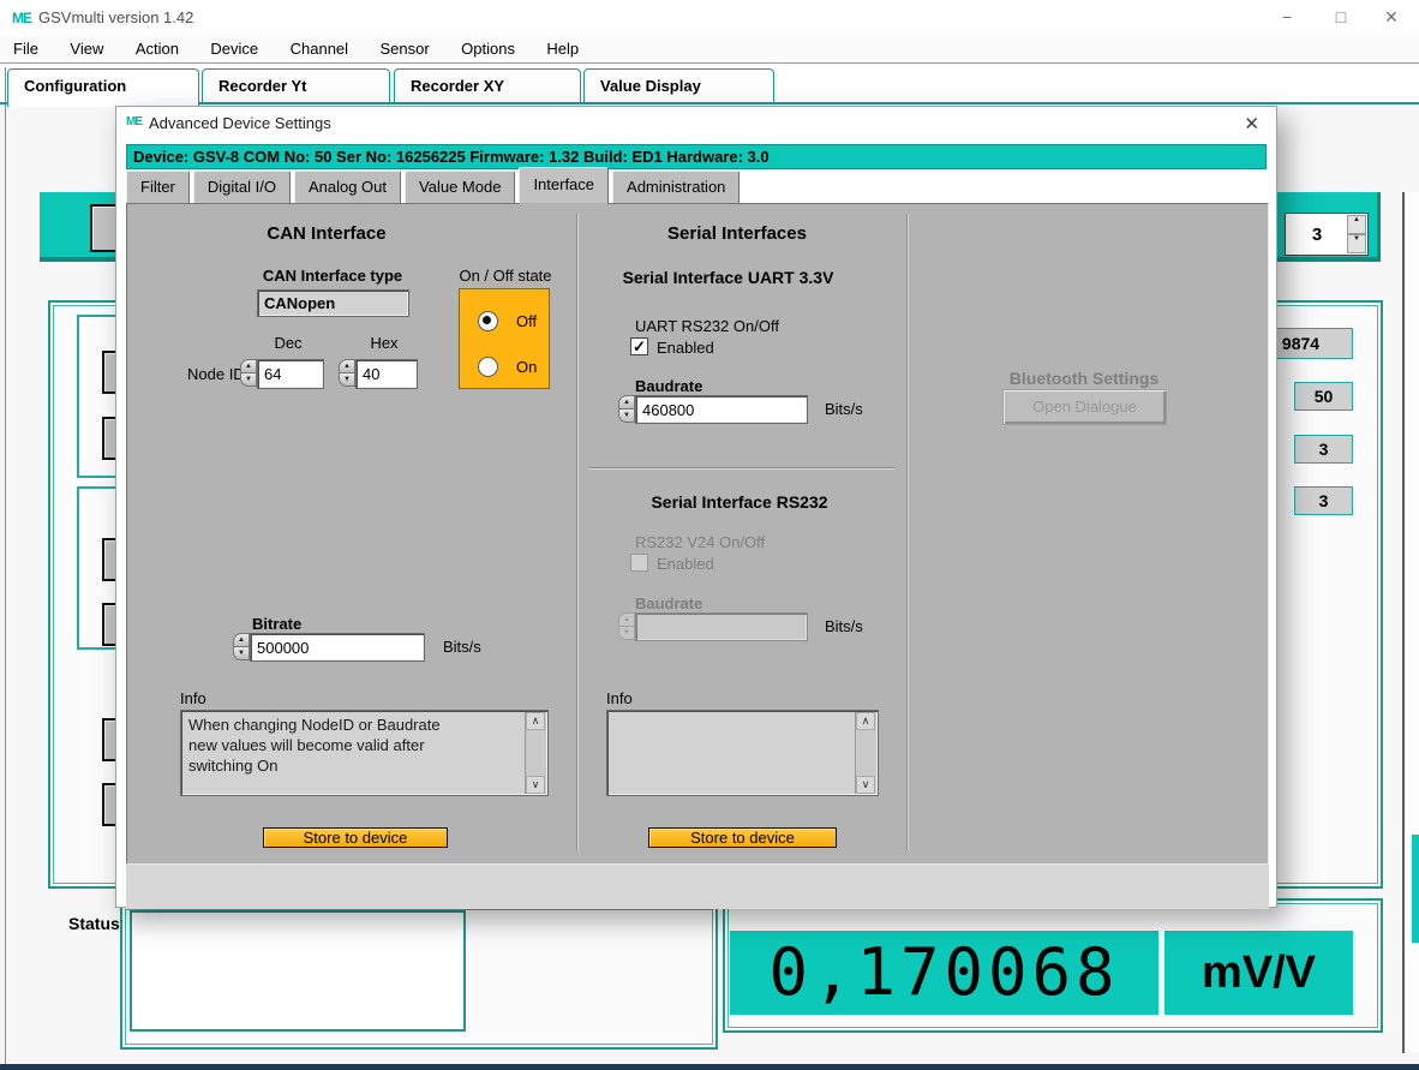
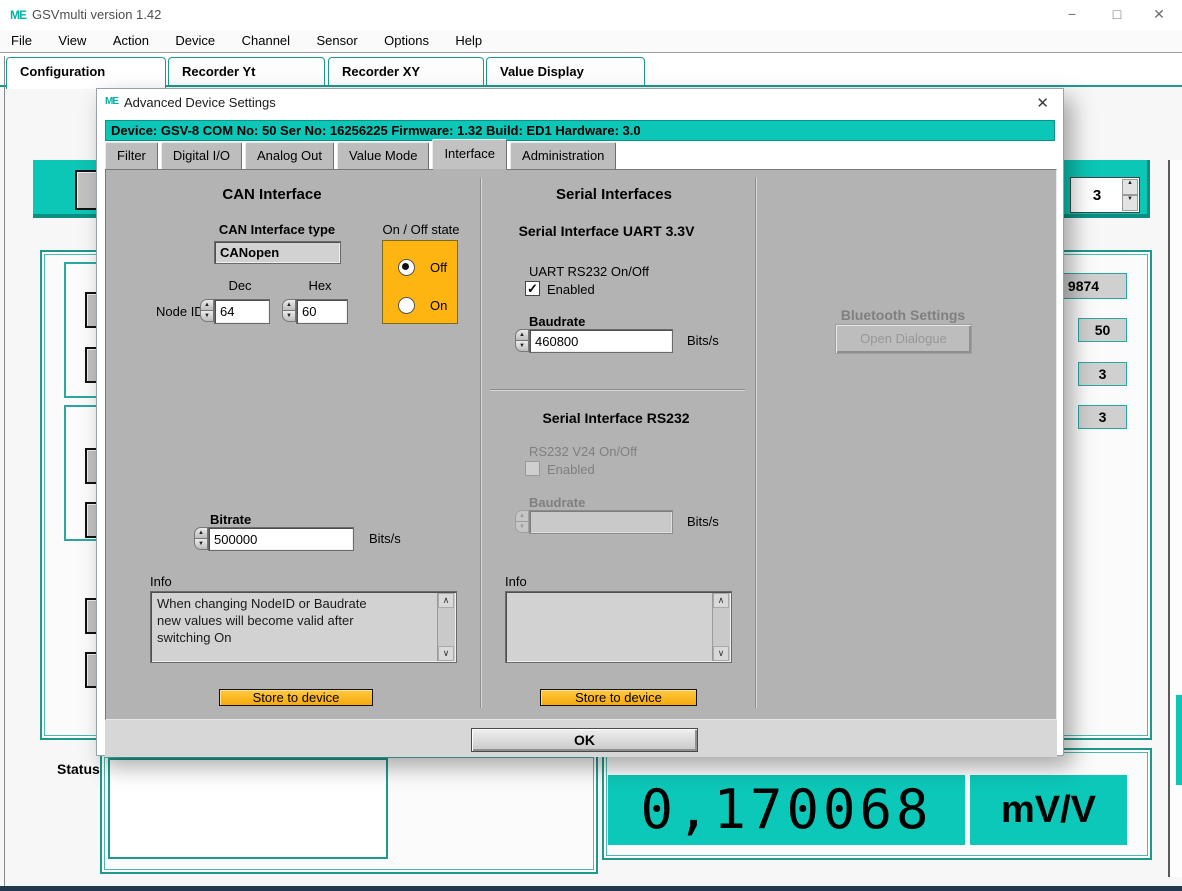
  ME
  GSVmulti version 1.42
  −
  □
  ✕
  File View Action Device Channel Sensor Options Help
  Configuration
  Recorder Yt
  Recorder XY
  Value Display
  3
  9874
  50
  3
  3
  Status
  0,170068
  mV/V
  ME
  Advanced Device Settings
  ✕
  Device: GSV-8 COM No: 50 Ser No: 16256225 Firmware: 1.32 Build: ED1 Hardware: 3.0
  Filter
  Digital I/O
  Analog Out
  Value Mode
  Interface
  Administration
  CAN Interface
  CAN Interface type
  CANopen
  Dec
  Hex
  Node ID
  64
- 40
+ 60
  On / Off state
  Off
  On
  Bitrate
  500000
  Bits/s
  Info
  When changing NodeID or Baudrate
  new values will become valid after
  switching On
  ∧
  ∨
  Store to device
  Serial Interfaces
  Serial Interface UART 3.3V
  UART RS232 On/Off
  ✓
  Enabled
  Baudrate
  460800
  Bits/s
  Serial Interface RS232
  RS232 V24 On/Off
  Enabled
  Baudrate
  Bits/s
  Info
  ∧
  ∨
  Store to device
  Bluetooth Settings
  Open Dialogue
+ OK
